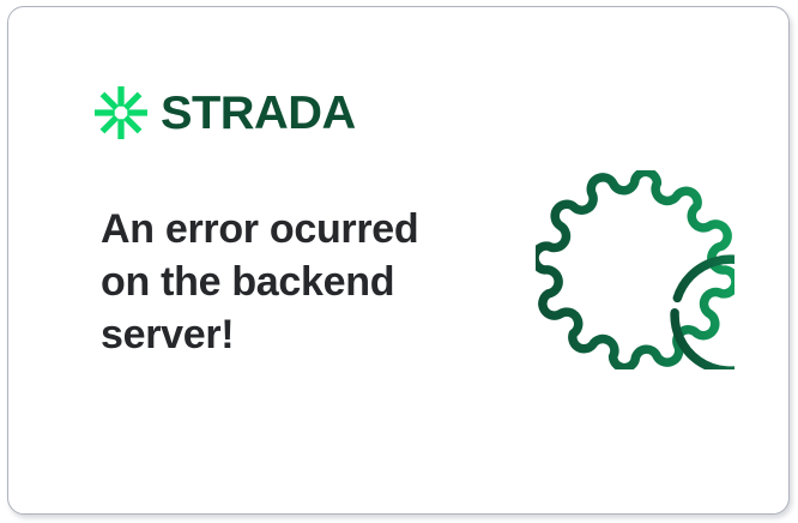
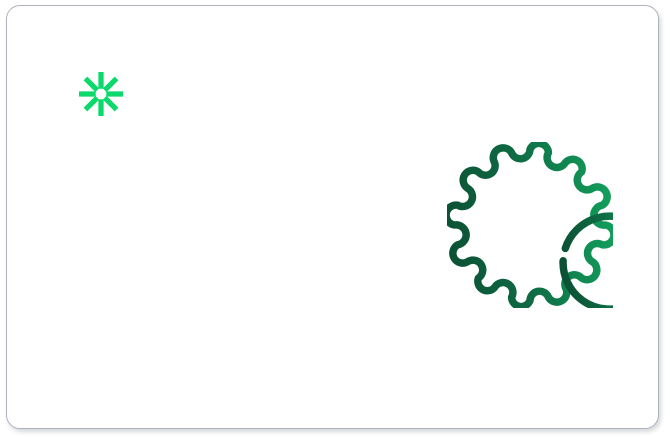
- STRADA
- An error ocurred
- on the backend
- server!
